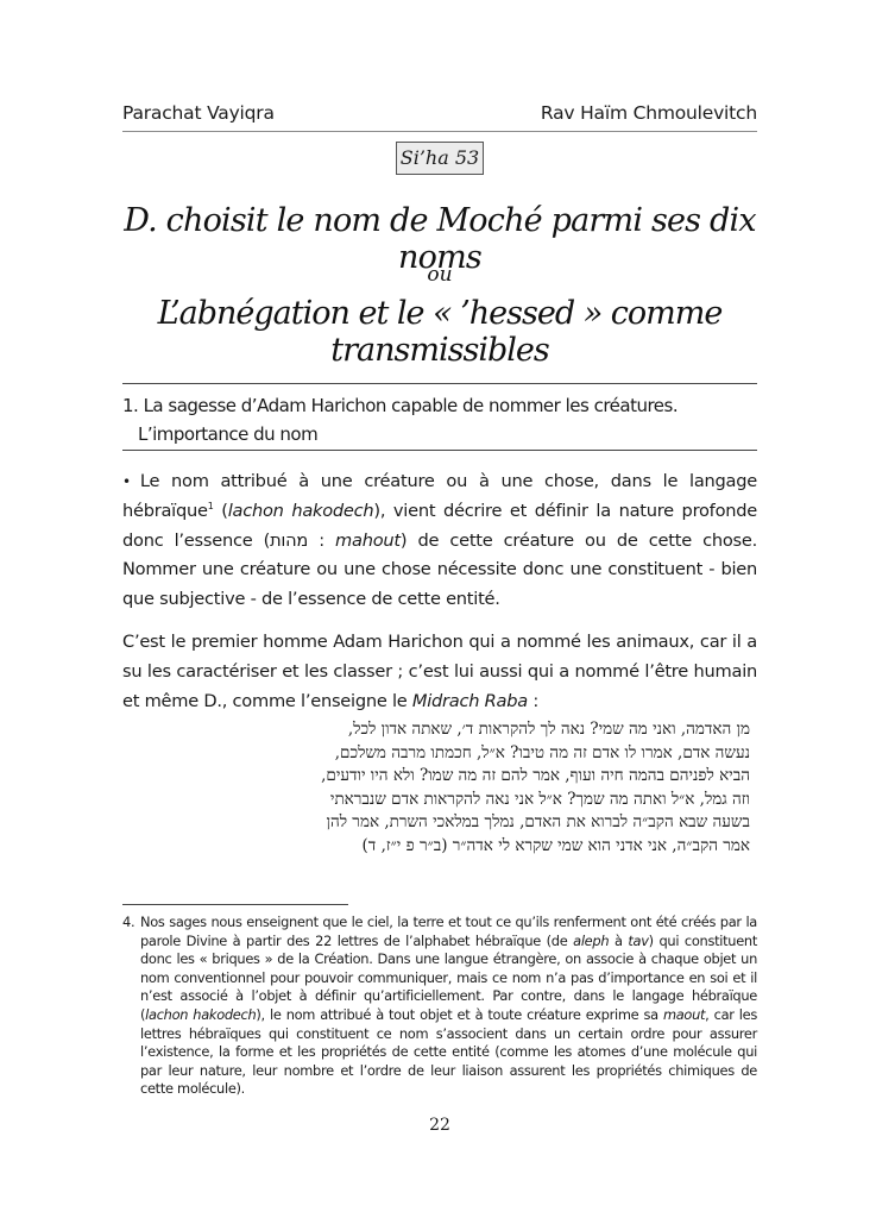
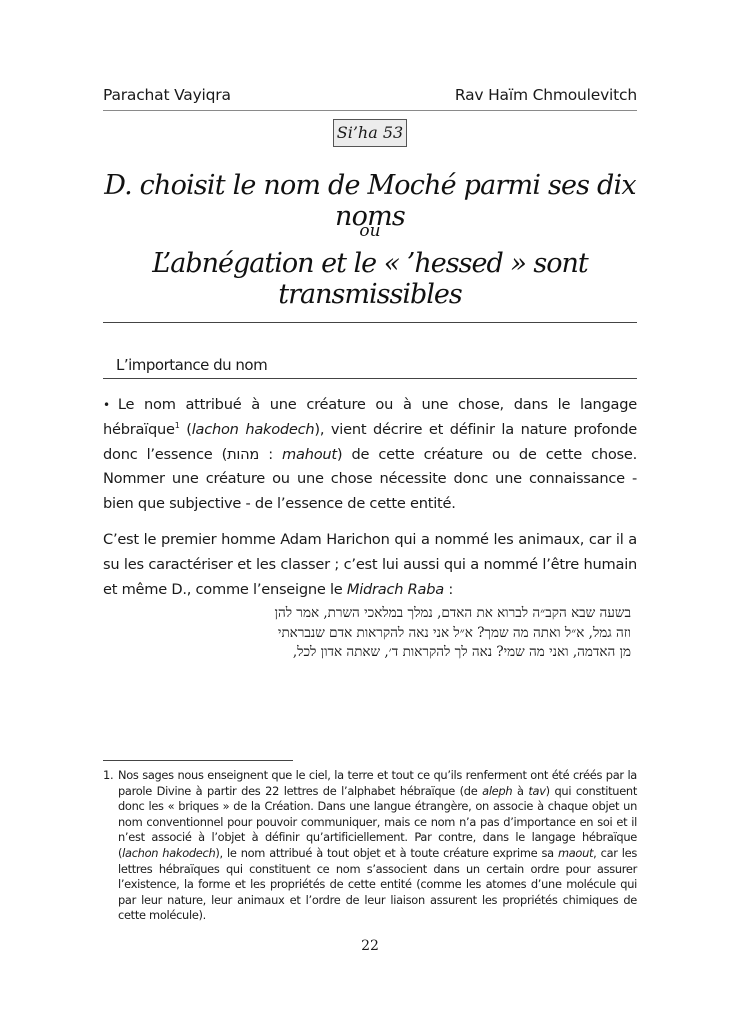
  Parachat Vayiqra
  Rav Haïm Chmoulevitch
  Si’ha 53
  D. choisit le nom de Moché parmi ses dix noms
  ou
- L’abnégation et le « ’hessed » comme transmissibles
+ L’abnégation et le « ’hessed » sont transmissibles
- 1. La sagesse d’Adam Harichon capable de nommer les créatures.
  L’importance du nom
- • Le nom attribué à une créature ou à une chose, dans le langage hébraïque1 (lachon hakodech), vient décrire et définir la nature profonde donc l’essence ( מהות : mahout) de cette créature ou de cette chose. Nommer une créature ou une chose nécessite donc une constituent - bien que subjective - de l’essence de cette entité.
+ • Le nom attribué à une créature ou à une chose, dans le langage hébraïque1 (lachon hakodech), vient décrire et définir la nature profonde donc l’essence ( מהות : mahout) de cette créature ou de cette chose. Nommer une créature ou une chose nécessite donc une connaissance - bien que subjective - de l’essence de cette entité.
  C’est le premier homme Adam Harichon qui a nommé les animaux, car il a su les caractériser et les classer ; c’est lui aussi qui a nommé l’être humain et même D., comme l’enseigne le Midrach Raba :
- מן האדמה, ואני מה שמי? נאה לך להקראות ד׳, שאתה אדון לכל,
+ בשעה שבא הקב״ה לברוא את האדם, נמלך במלאכי השרת, אמר להן
- נעשה אדם, אמרו לו אדם זה מה טיבו? א״ל, חכמתו מרבה משלכם,
- הביא לפניהם בהמה חיה ועוף, אמר להם זה מה שמו? ולא היו יודעים,
  וזה גמל, א״ל ואתה מה שמך? א״ל אני נאה להקראות אדם שנבראתי
- בשעה שבא הקב״ה לברוא את האדם, נמלך במלאכי השרת, אמר להן
+ מן האדמה, ואני מה שמי? נאה לך להקראות ד׳, שאתה אדון לכל,
- אמר הקב״ה, אני אדני הוא שמי שקרא לי אדה״ר (ב״ר פ י״ז, ד)
- 4.
+ 1.
- Nos sages nous enseignent que le ciel, la terre et tout ce qu’ils renferment ont été créés par la parole Divine à partir des 22 lettres de l’alphabet hébraïque (de aleph à tav) qui constituent donc les « briques » de la Création. Dans une langue étrangère, on associe à chaque objet un nom conventionnel pour pouvoir communiquer, mais ce nom n’a pas d’importance en soi et il n’est associé à l’objet à définir qu’artificiellement. Par contre, dans le langage hébraïque (lachon hakodech), le nom attribué à tout objet et à toute créature exprime sa maout, car les lettres hébraïques qui constituent ce nom s’associent dans un certain ordre pour assurer l’existence, la forme et les propriétés de cette entité (comme les atomes d’une molécule qui par leur nature, leur nombre et l’ordre de leur liaison assurent les propriétés chimiques de cette molécule).
+ Nos sages nous enseignent que le ciel, la terre et tout ce qu’ils renferment ont été créés par la parole Divine à partir des 22 lettres de l’alphabet hébraïque (de aleph à tav) qui constituent donc les « briques » de la Création. Dans une langue étrangère, on associe à chaque objet un nom conventionnel pour pouvoir communiquer, mais ce nom n’a pas d’importance en soi et il n’est associé à l’objet à définir qu’artificiellement. Par contre, dans le langage hébraïque (lachon hakodech), le nom attribué à tout objet et à toute créature exprime sa maout, car les lettres hébraïques qui constituent ce nom s’associent dans un certain ordre pour assurer l’existence, la forme et les propriétés de cette entité (comme les atomes d’une molécule qui par leur nature, leur animaux et l’ordre de leur liaison assurent les propriétés chimiques de cette molécule).
  22
